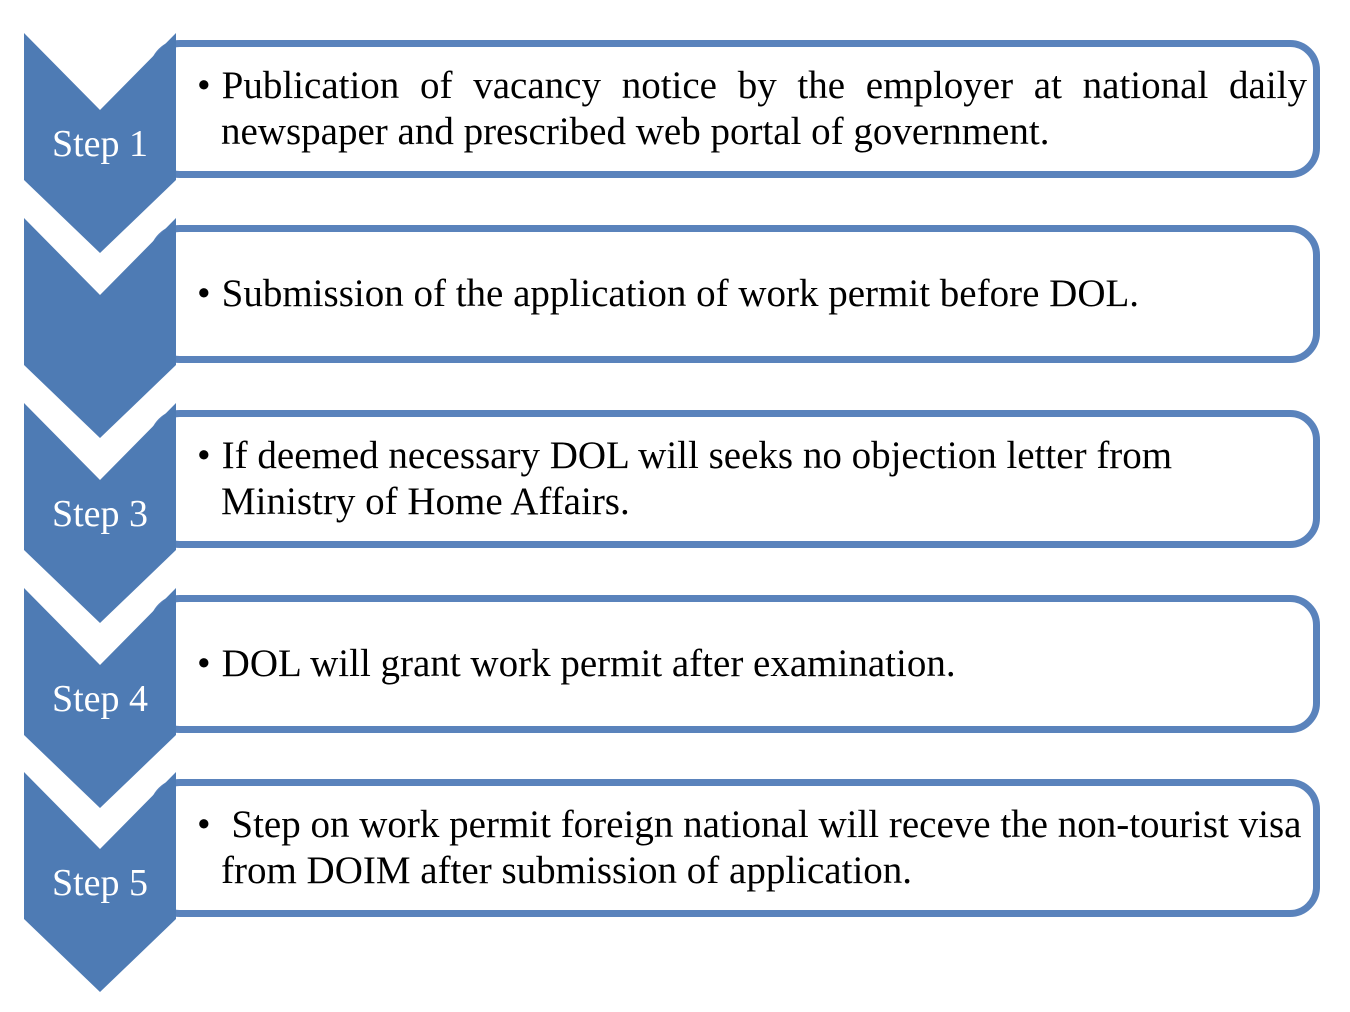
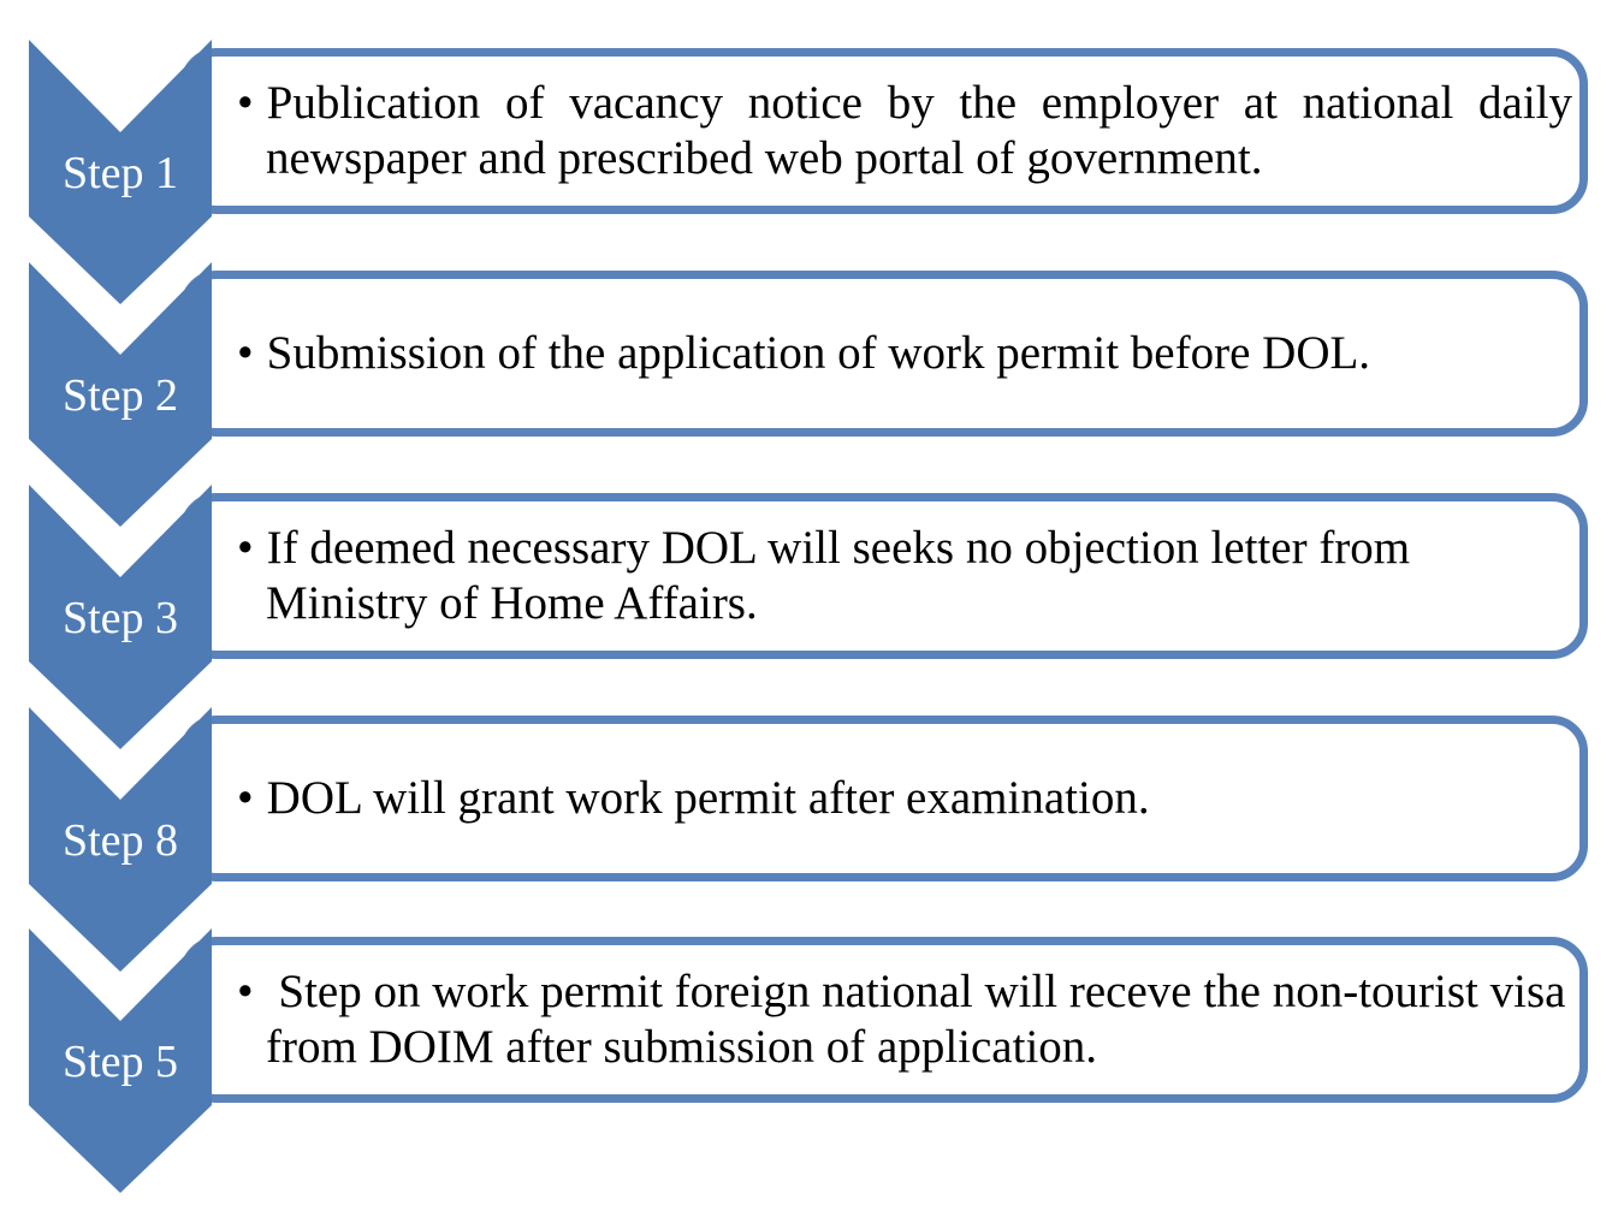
  • Publication of vacancy notice by the employer at national daily newspaper and prescribed web portal of government.
  Step 1
  • Submission of the application of work permit before DOL.
+ Step 2
  • If deemed necessary DOL will seeks no objection letter from Ministry of Home Affairs.
  Step 3
  • DOL will grant work permit after examination.
- Step 4
+ Step 8
  • Step on work permit foreign national will receve the non-tourist visa from DOIM after submission of application.
  Step 5
